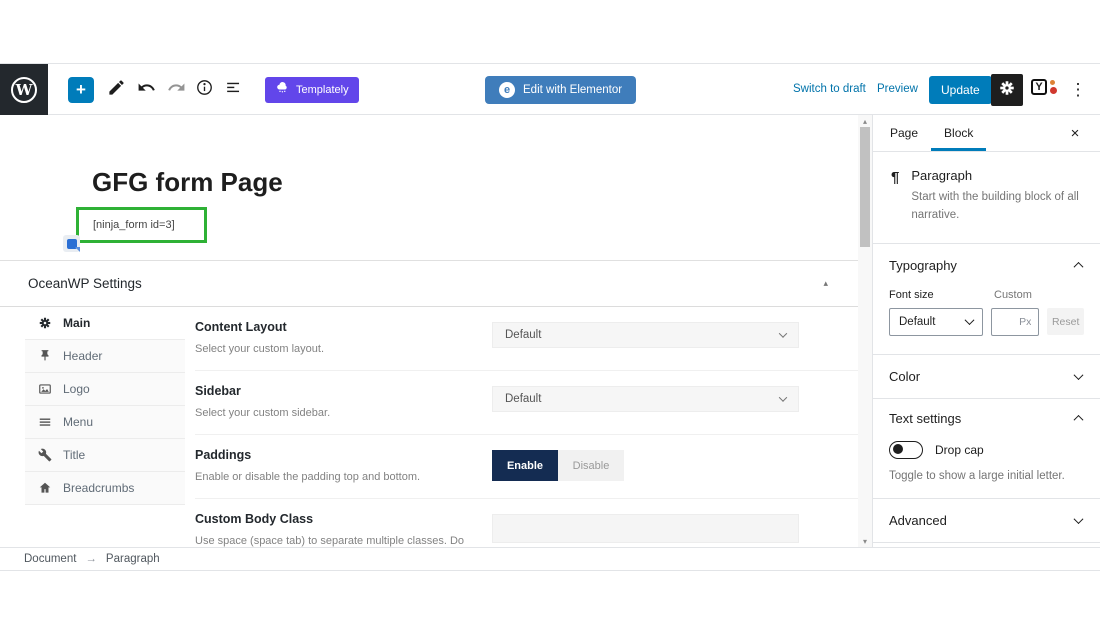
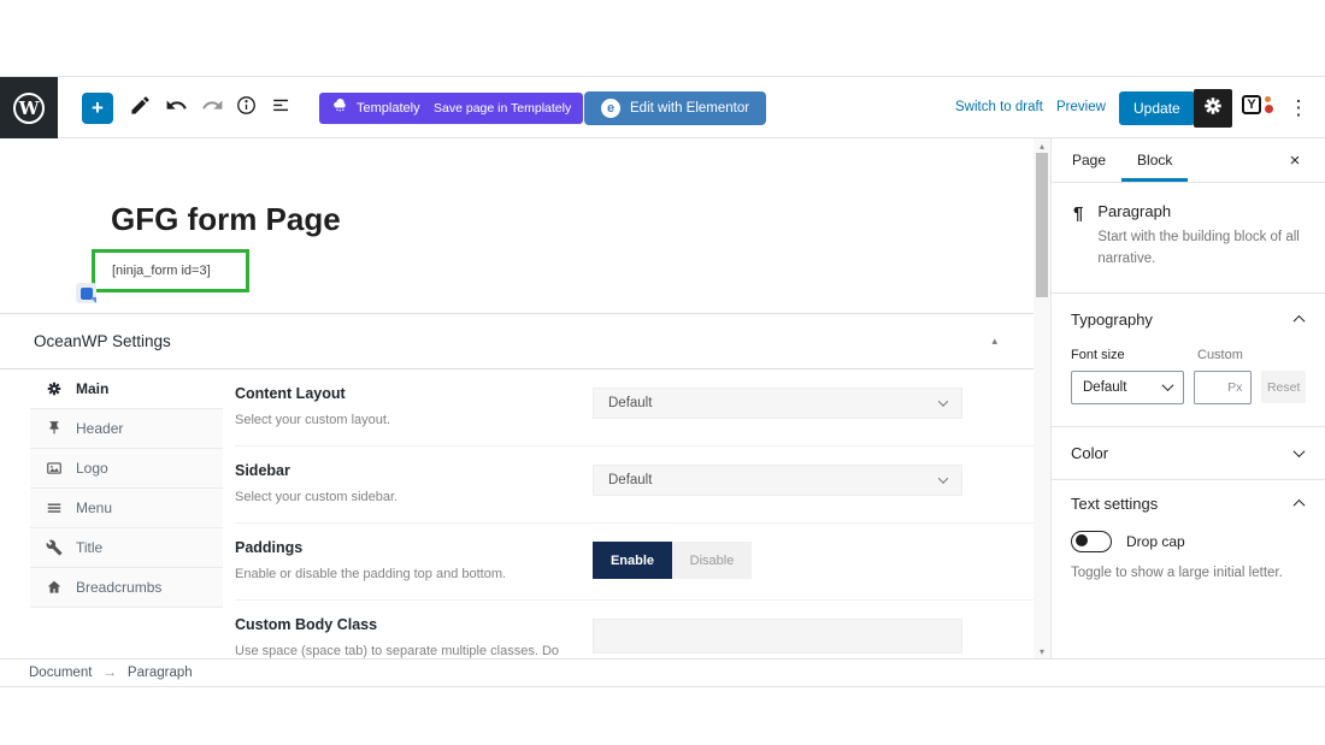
  W
  +
  Templately
+ Save page in Templately
  e
  Edit with Elementor
  Switch to draft
  Preview
  Update
  Y
  ⋮
  GFG form Page
  [ninja_form id=3]
  OceanWP Settings
  ▴
  Main
  Header
  Logo
  Menu
  Title
  Breadcrumbs
  Content Layout
  Select your custom layout.
  Default
  Sidebar
  Select your custom sidebar.
  Default
  Paddings
  Enable or disable the padding top and bottom.
  Enable
  Disable
  Custom Body Class
  ▴
  ▾
  Page
  Block
  ×
  ¶
  Paragraph
  Start with the building block of all narrative.
  Typography
  Font size
  Custom
  Default
  Px
  Reset
  Color
  Text settings
  Drop cap
  Toggle to show a large initial letter.
- Advanced
  Document
  →
  Paragraph
